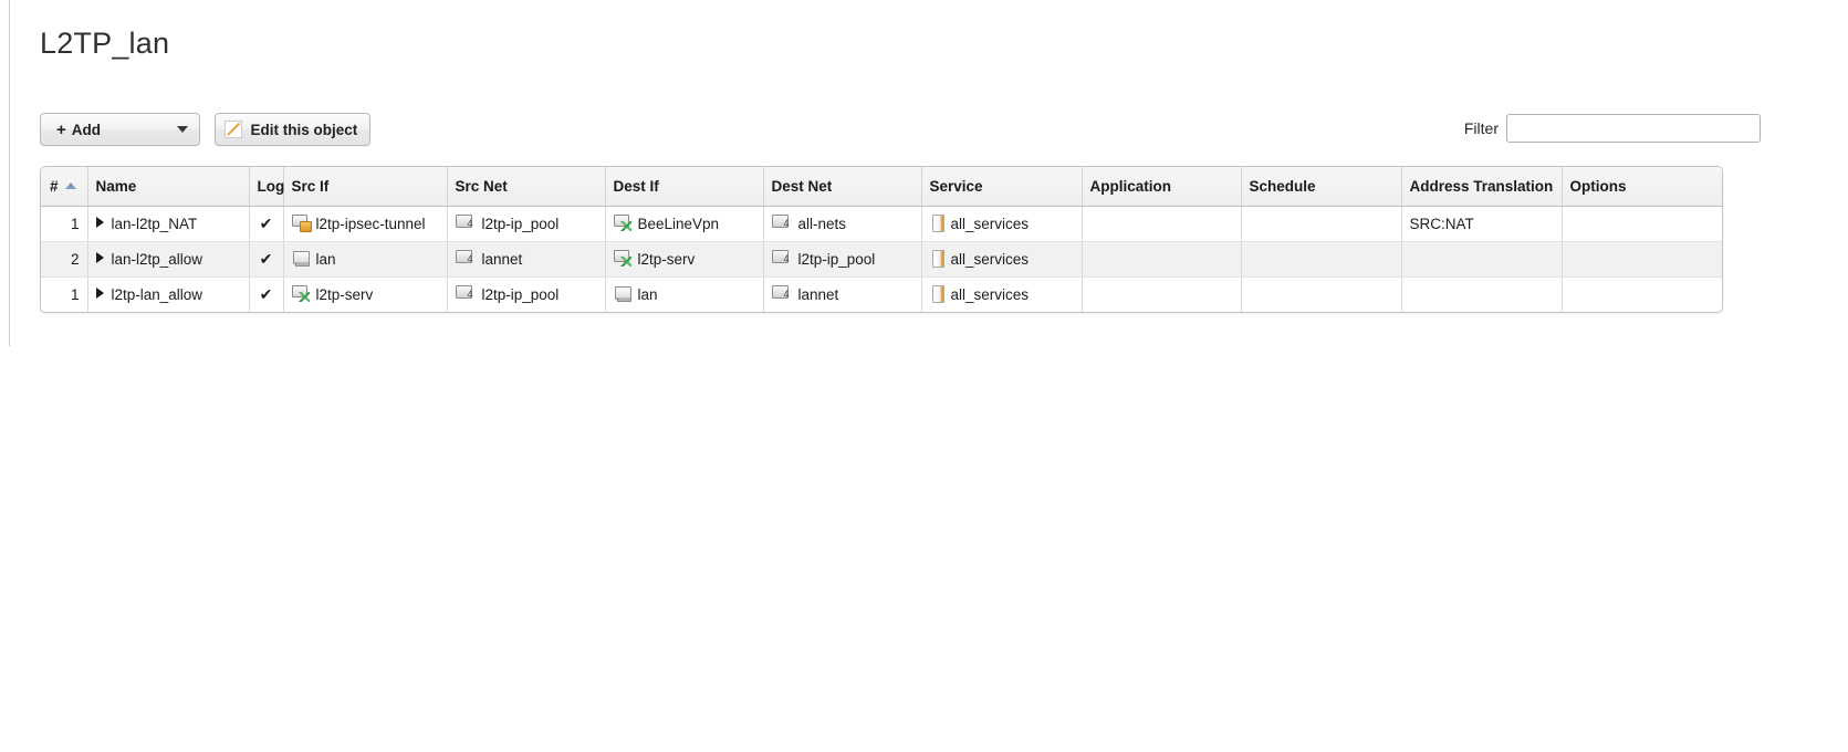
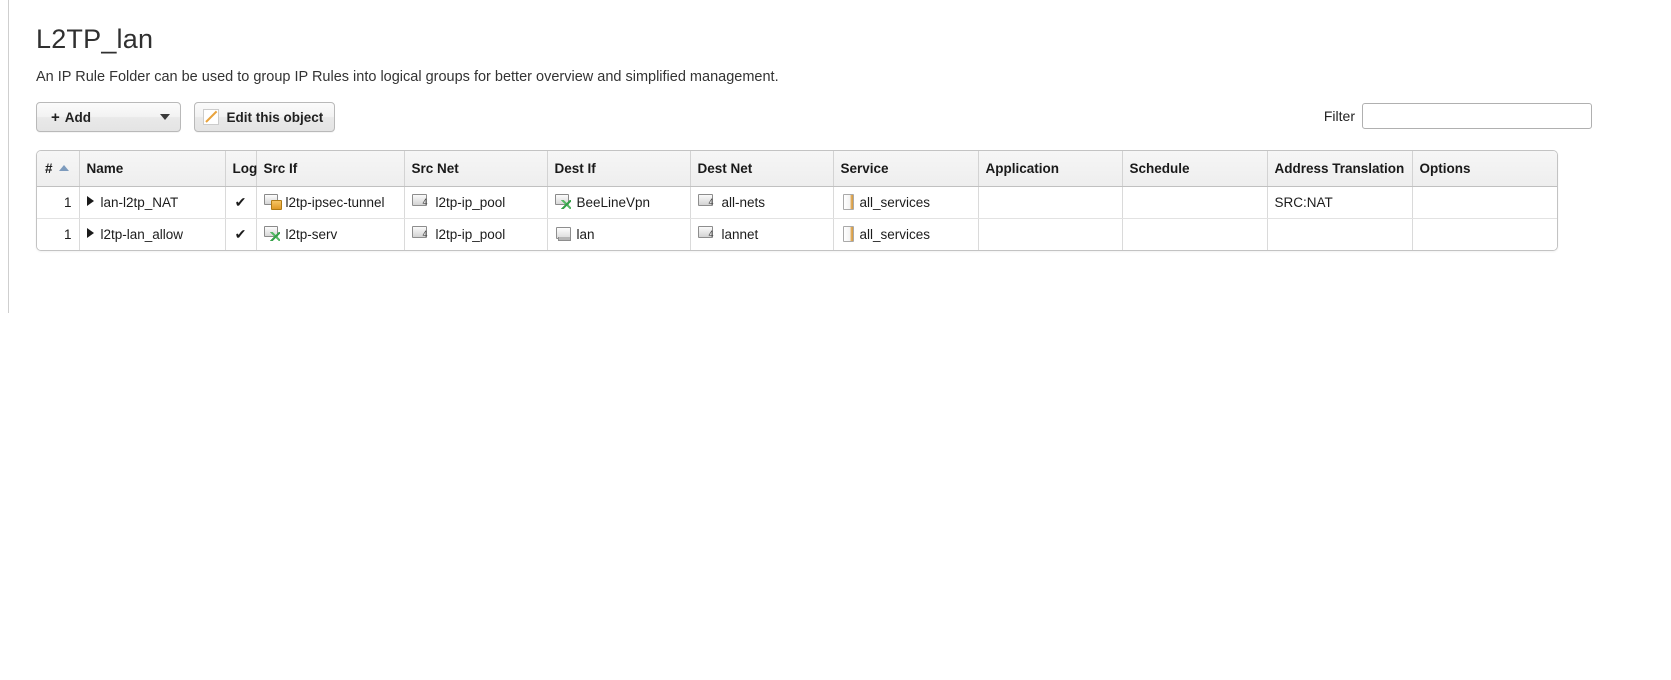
  L2TP_lan
+ An IP Rule Folder can be used to group IP Rules into logical groups for better overview and simplified management.
  +
  Add
  Edit this object
  Filter
  #	Name	Log	Src If	Src Net	Dest If	Dest Net	Service	Application	Schedule	Address Translation	Options
  1	lan-l2tp_NAT	✔	l2tp-ipsec-tunnel	l2tp-ip_pool	BeeLineVpn	all-nets	all_services			SRC:NAT
- 2	lan-l2tp_allow	✔	lan	lannet	l2tp-serv	l2tp-ip_pool	all_services
  1	l2tp-lan_allow	✔	l2tp-serv	l2tp-ip_pool	lan	lannet	all_services
